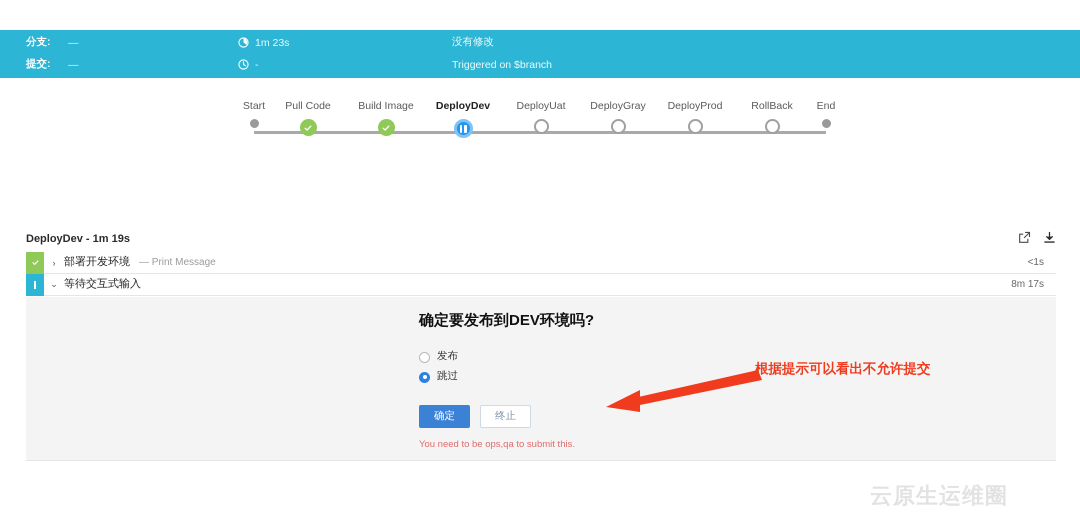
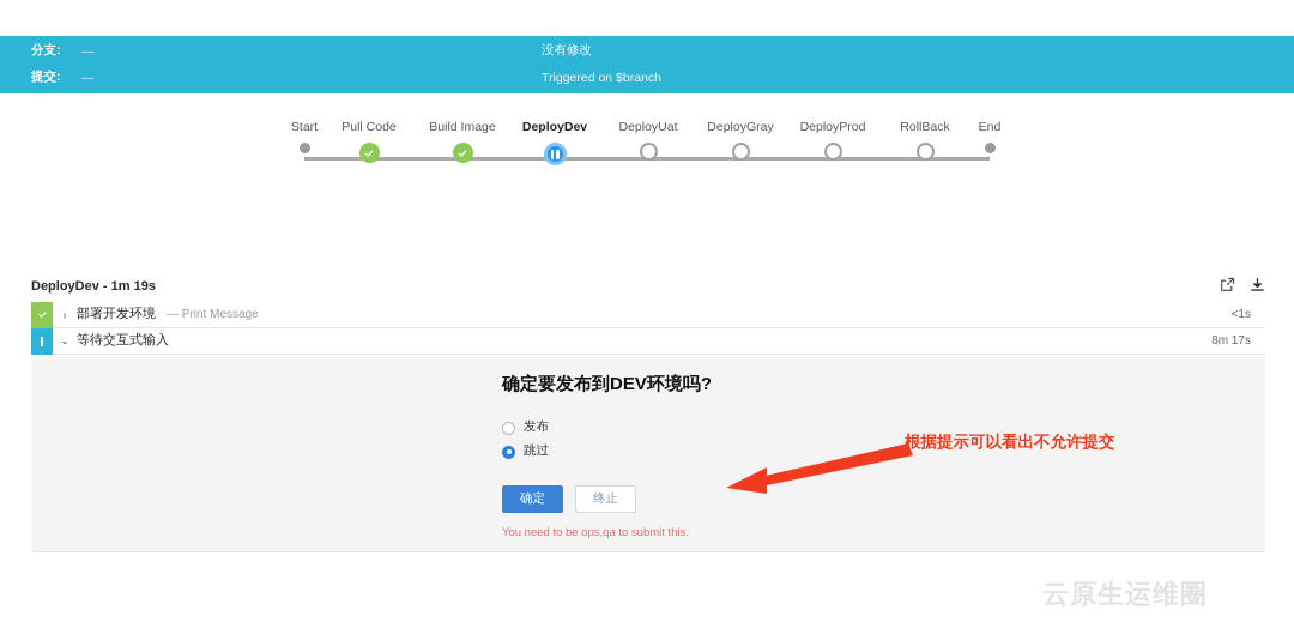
  分支:
  —
  提交:
  —
- 1m 23s
- -
  没有修改
  Triggered on $branch
  Start
  Pull Code
  Build Image
  DeployDev
  DeployUat
  DeployGray
  DeployProd
  RollBack
  End
  DeployDev - 1m 19s
  ›
  部署开发环境
  — Print Message
  <1s
  ⌄
  等待交互式输入
  8m 17s
  确定要发布到DEV环境吗?
  发布
  跳过
  确定
  终止
  You need to be ops,qa to submit this.
  根据提示可以看出不允许提交
  云原生运维圈
